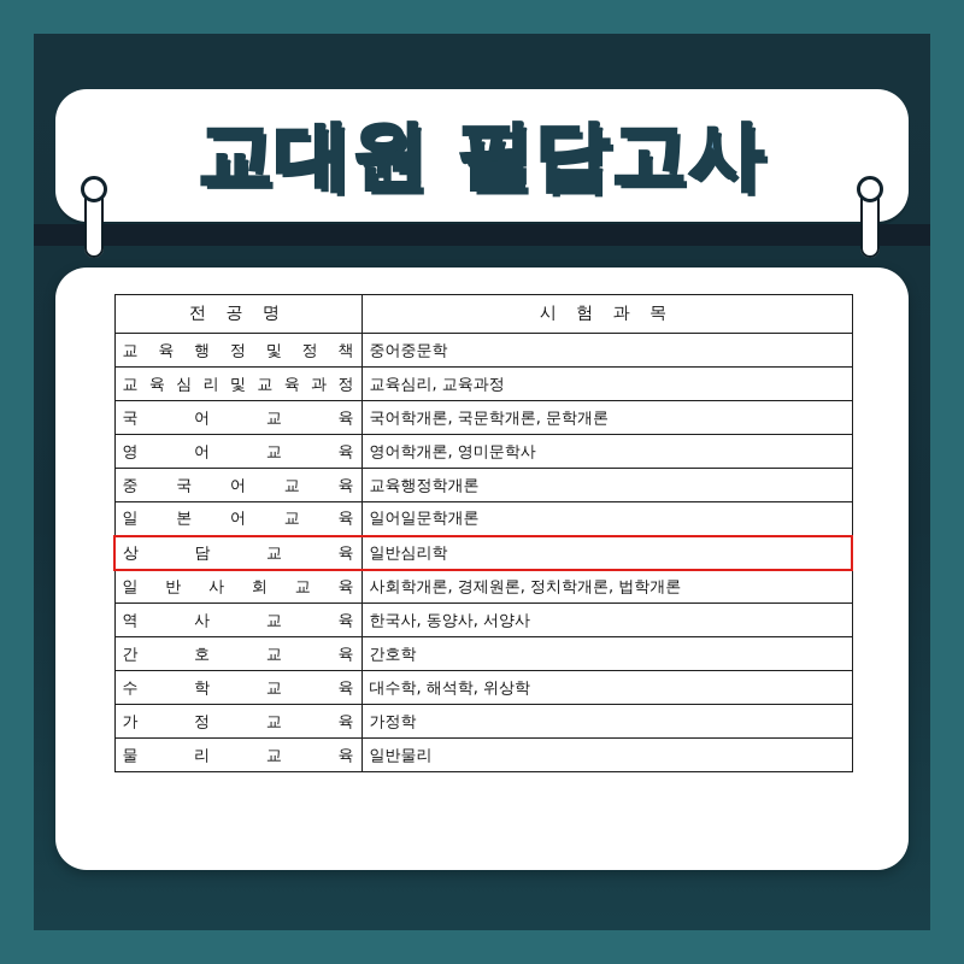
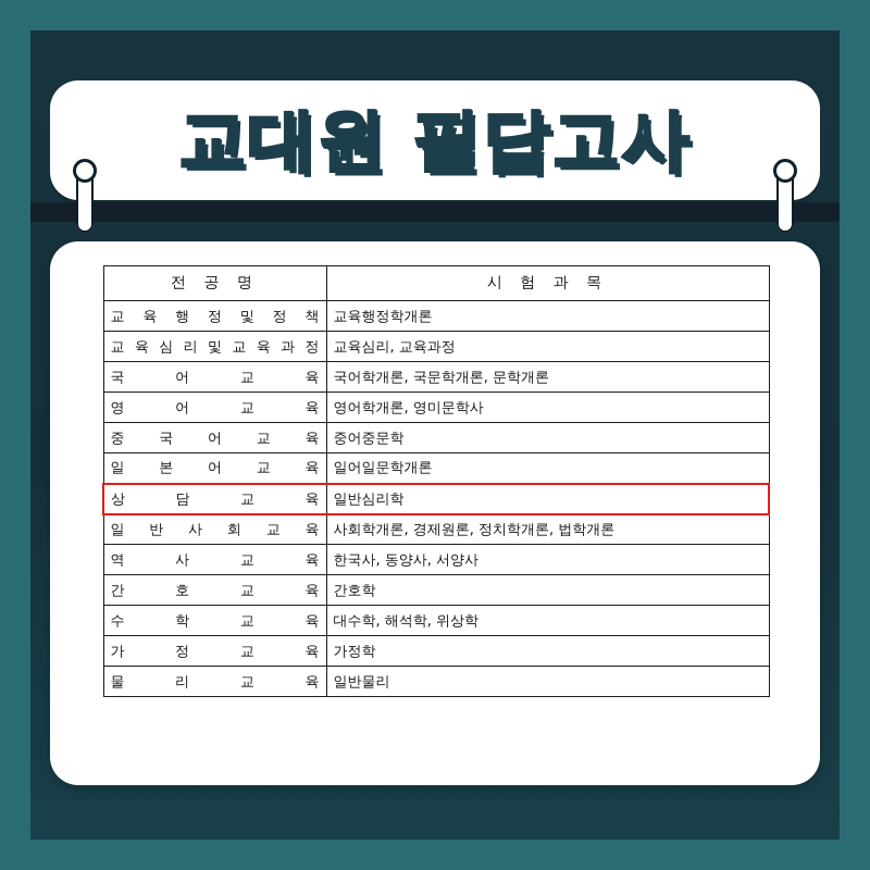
  교대원 필답고사
  전 공 명	시 험 과 목
- 교 육 행 정 및 정 책	중어중문학
+ 교 육 행 정 및 정 책	교육행정학개론
  교 육 심 리 및 교 육 과 정	교육심리, 교육과정
  국 어 교 육	국어학개론, 국문학개론, 문학개론
  영 어 교 육	영어학개론, 영미문학사
- 중 국 어 교 육	교육행정학개론
+ 중 국 어 교 육	중어중문학
  일 본 어 교 육	일어일문학개론
  상 담 교 육	일반심리학
  일 반 사 회 교 육	사회학개론, 경제원론, 정치학개론, 법학개론
  역 사 교 육	한국사, 동양사, 서양사
  간 호 교 육	간호학
  수 학 교 육	대수학, 해석학, 위상학
  가 정 교 육	가정학
  물 리 교 육	일반물리
